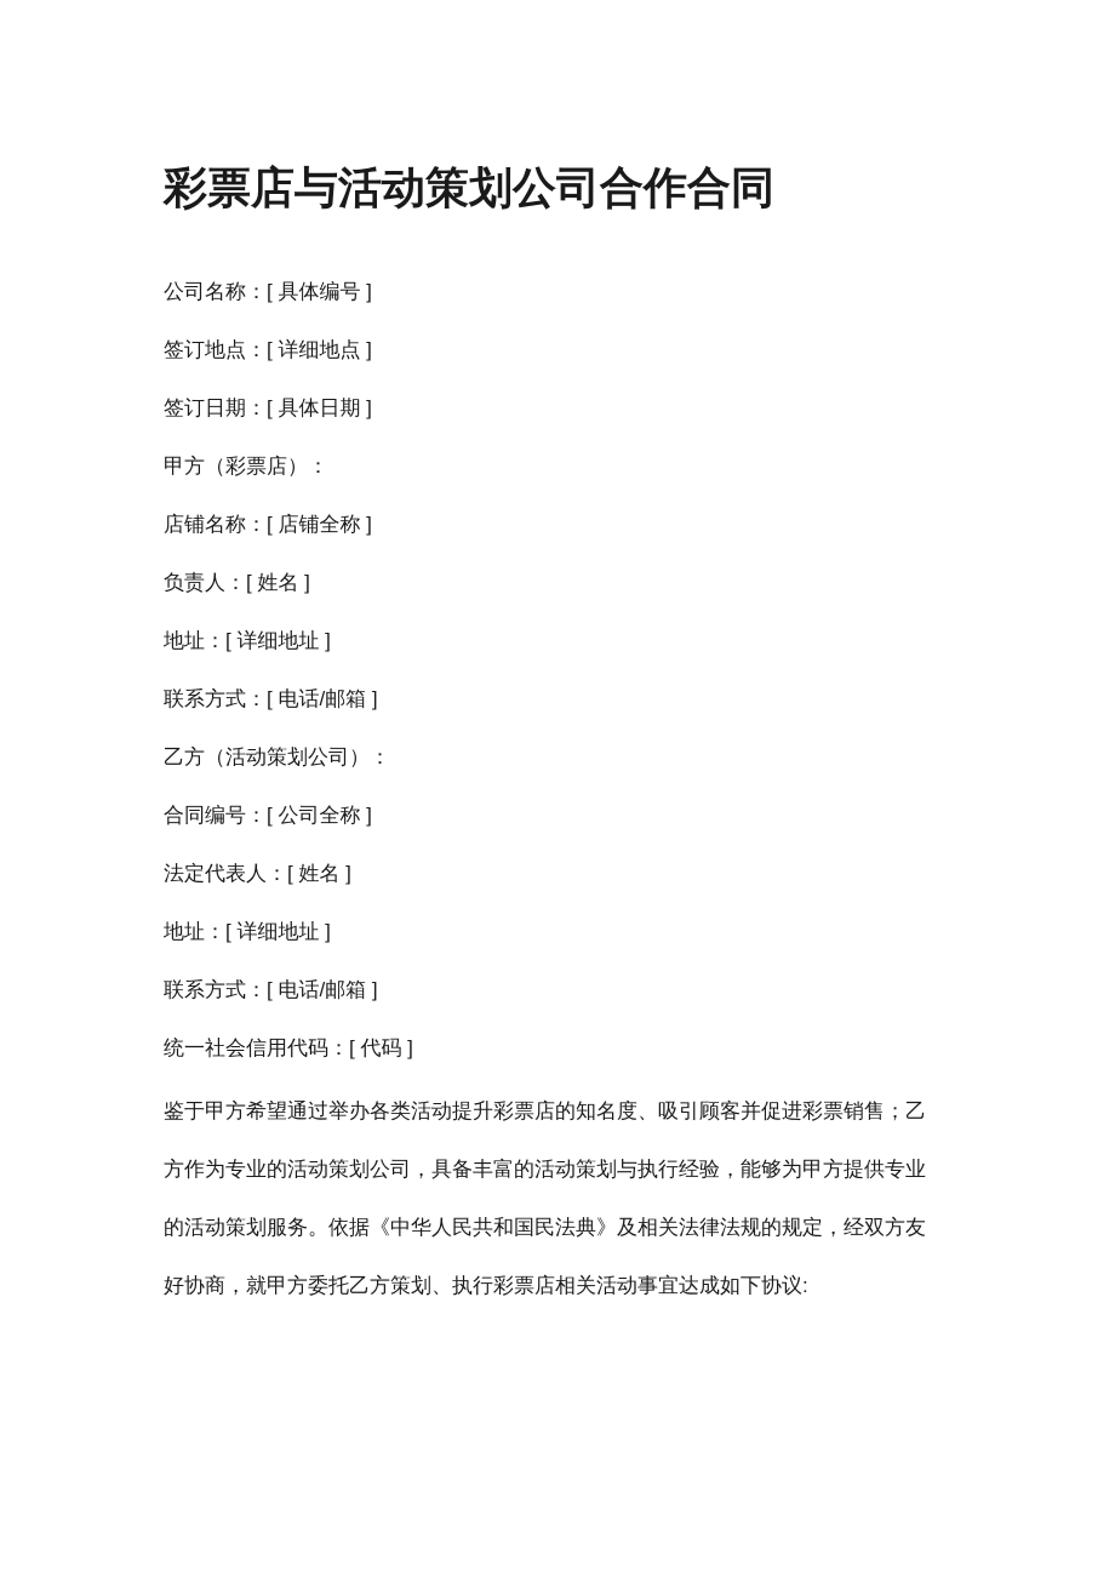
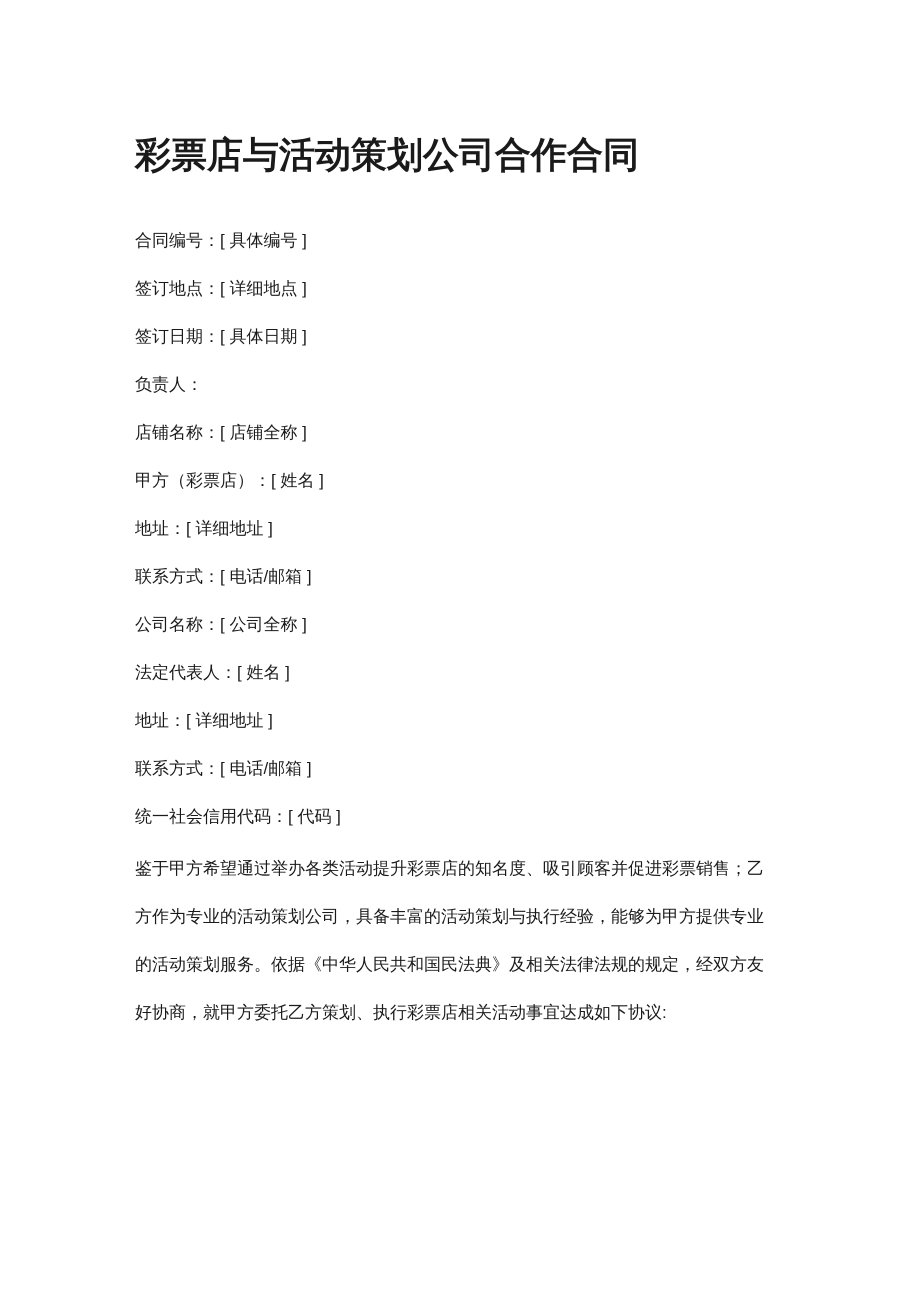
  彩票店与活动策划公司合作合同
- 公司名称：[ 具体编号 ]
+ 合同编号：[ 具体编号 ]
  签订地点：[ 详细地点 ]
  签订日期：[ 具体日期 ]
- 甲方（彩票店）：
+ 负责人：
  店铺名称：[ 店铺全称 ]
- 负责人：[ 姓名 ]
+ 甲方（彩票店）：[ 姓名 ]
  地址：[ 详细地址 ]
  联系方式：[ 电话/邮箱 ]
- 乙方（活动策划公司）：
- 合同编号：[ 公司全称 ]
+ 公司名称：[ 公司全称 ]
  法定代表人：[ 姓名 ]
  地址：[ 详细地址 ]
  联系方式：[ 电话/邮箱 ]
  统一社会信用代码：[ 代码 ]
  鉴于甲方希望通过举办各类活动提升彩票店的知名度、吸引顾客并促进彩票销售；乙
  方作为专业的活动策划公司，具备丰富的活动策划与执行经验，能够为甲方提供专业
  的活动策划服务。依据《中华人民共和国民法典》及相关法律法规的规定，经双方友
  好协商，就甲方委托乙方策划、执行彩票店相关活动事宜达成如下协议:
